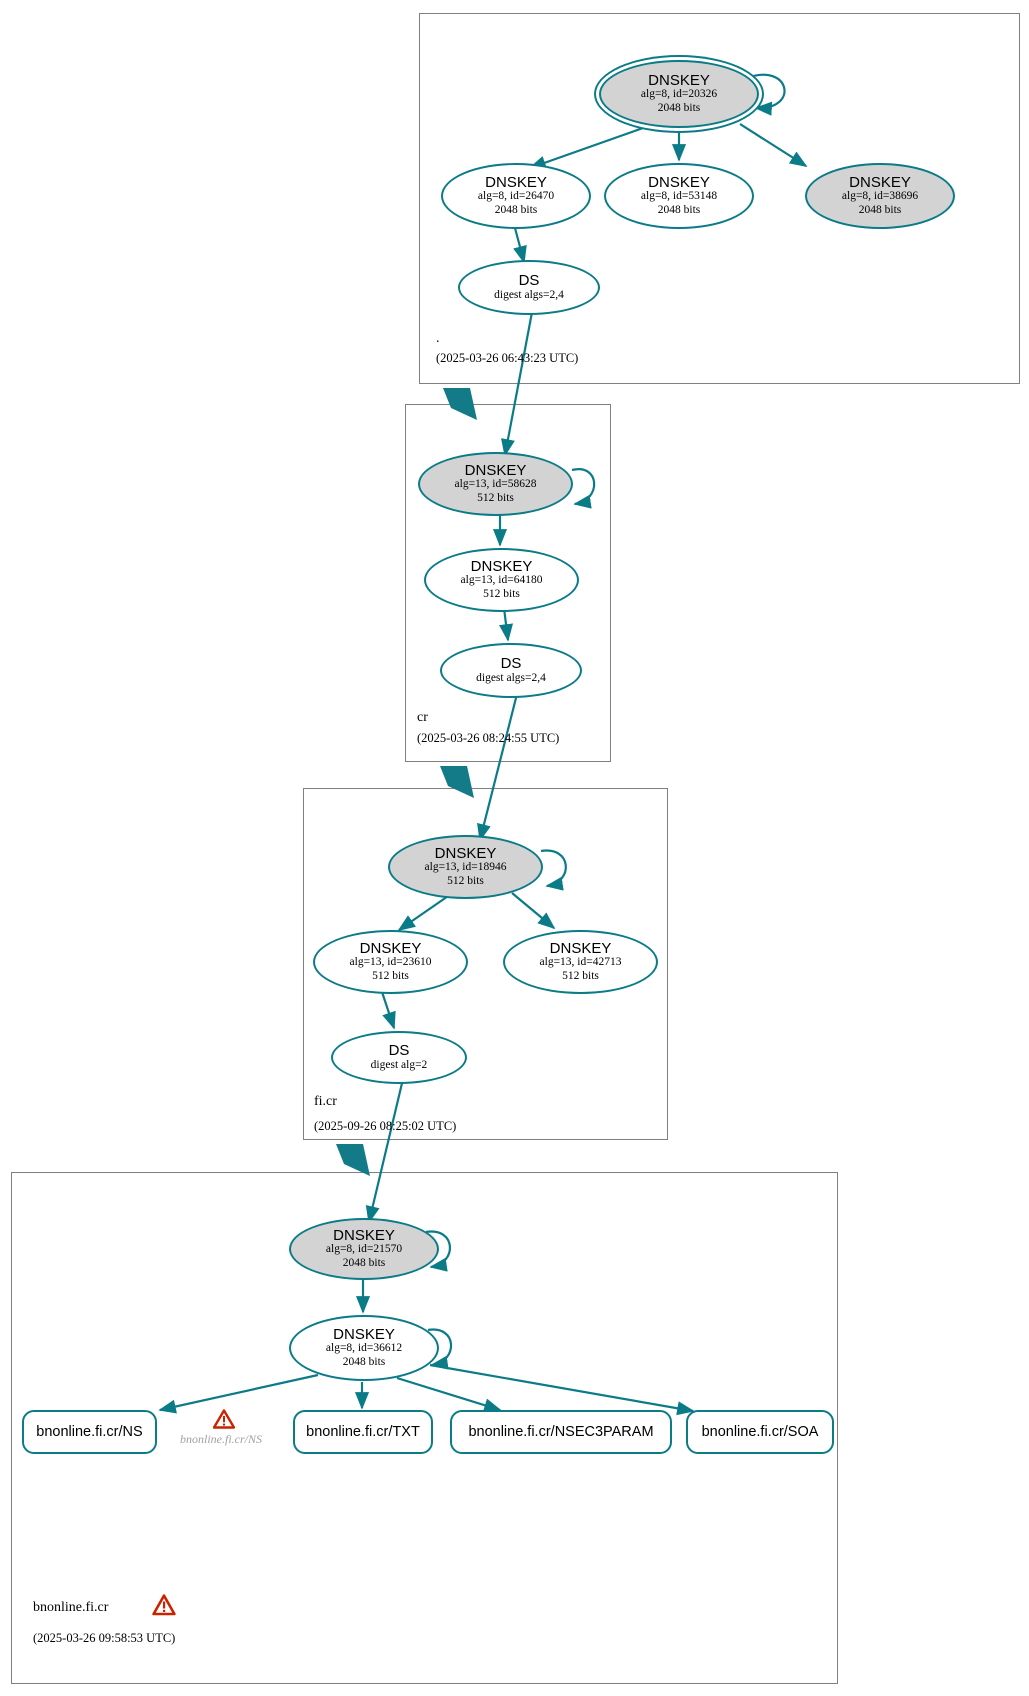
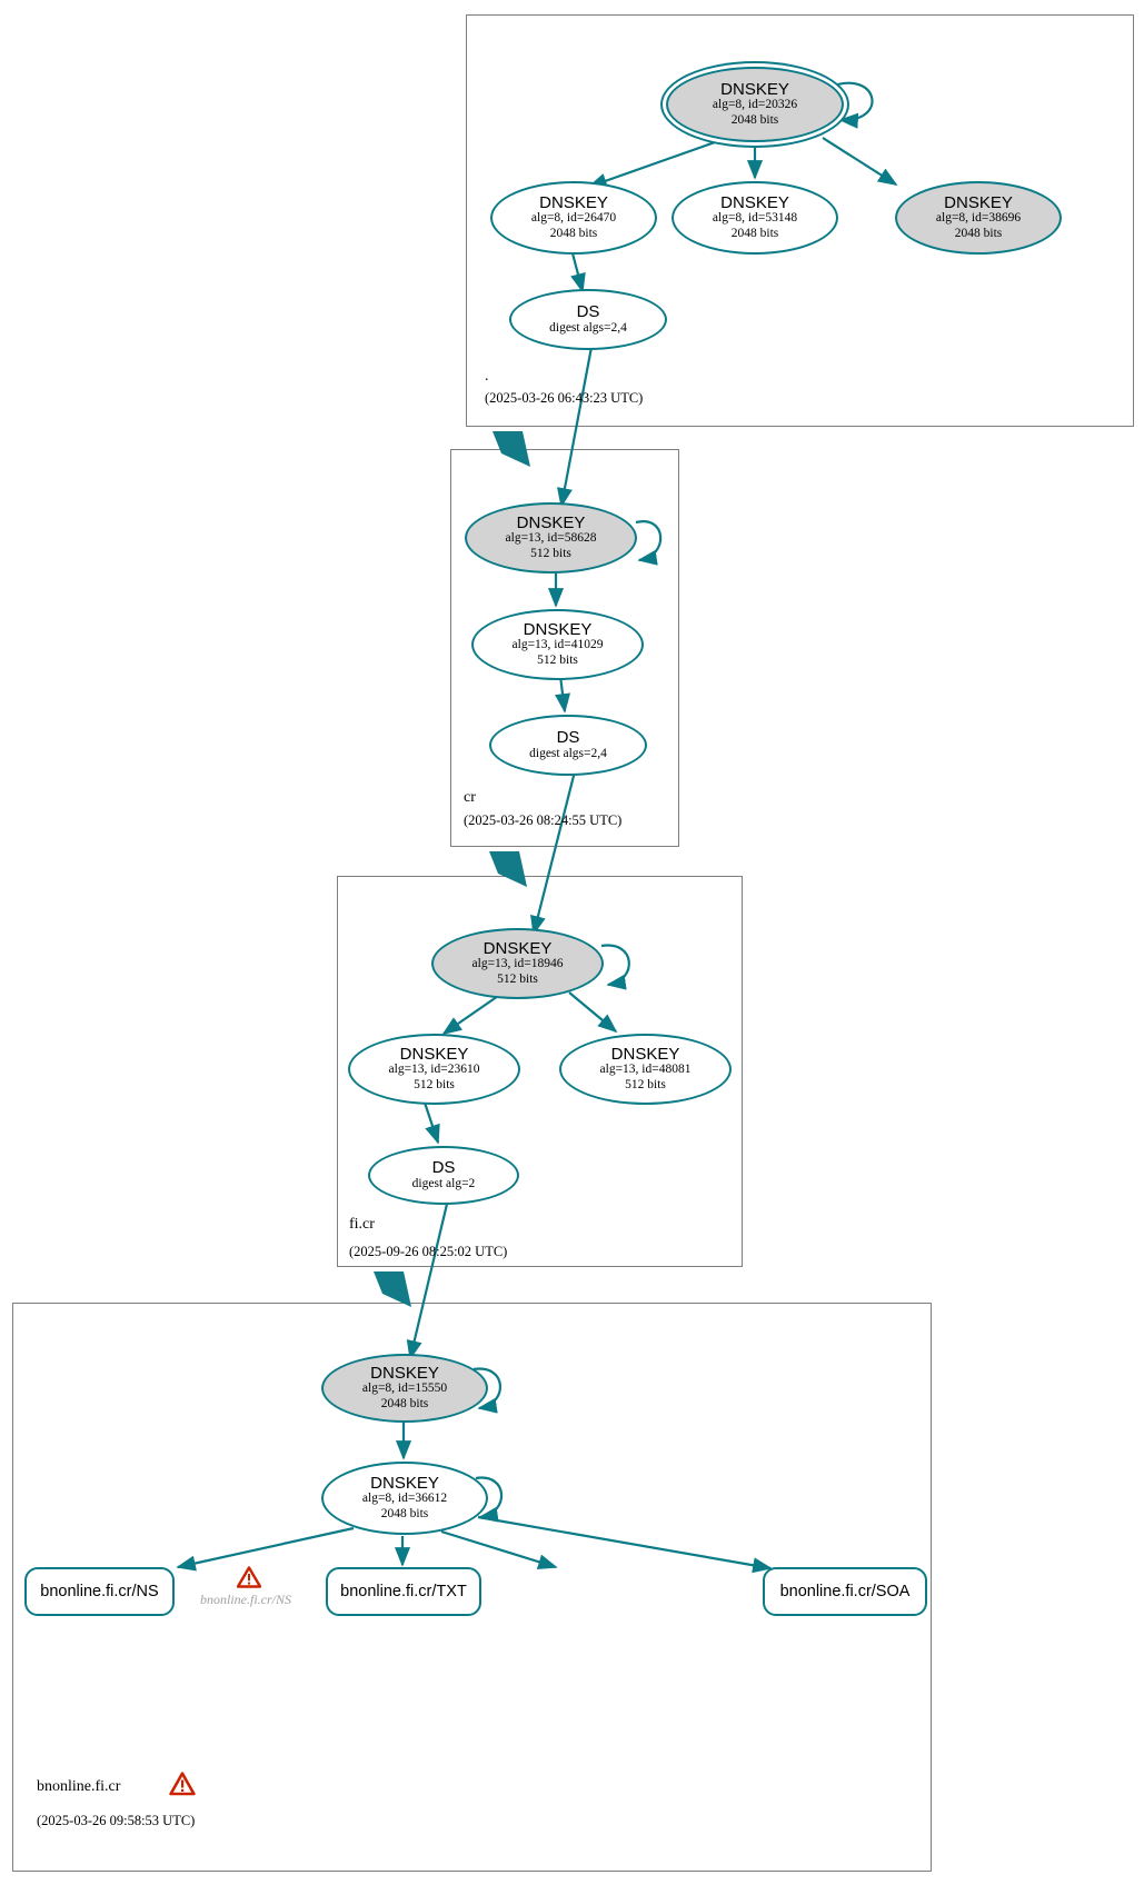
  DNSKEY
  alg=8, id=20326
  2048 bits
  DNSKEY
  alg=8, id=26470
  2048 bits
  DNSKEY
  alg=8, id=53148
  2048 bits
  DNSKEY
  alg=8, id=38696
  2048 bits
  DS
  digest algs=2,4
  .
  (2025-03-26 06:43:23 UTC)
  DNSKEY
  alg=13, id=58628
  512 bits
  DNSKEY
- alg=13, id=64180
+ alg=13, id=41029
  512 bits
  DS
  digest algs=2,4
  cr
  (2025-03-26 08:24:55 UTC)
  DNSKEY
  alg=13, id=18946
  512 bits
  DNSKEY
  alg=13, id=23610
  512 bits
  DNSKEY
- alg=13, id=42713
+ alg=13, id=48081
  512 bits
  DS
  digest alg=2
  fi.cr
  (2025-09-26 08:25:02 UTC)
  DNSKEY
- alg=8, id=21570
+ alg=8, id=15550
  2048 bits
  DNSKEY
  alg=8, id=36612
  2048 bits
  bnonline.fi.cr/NS
  bnonline.fi.cr/TXT
- bnonline.fi.cr/NSEC3PARAM
  bnonline.fi.cr/SOA
  bnonline.fi.cr/NS
  bnonline.fi.cr
  (2025-03-26 09:58:53 UTC)
